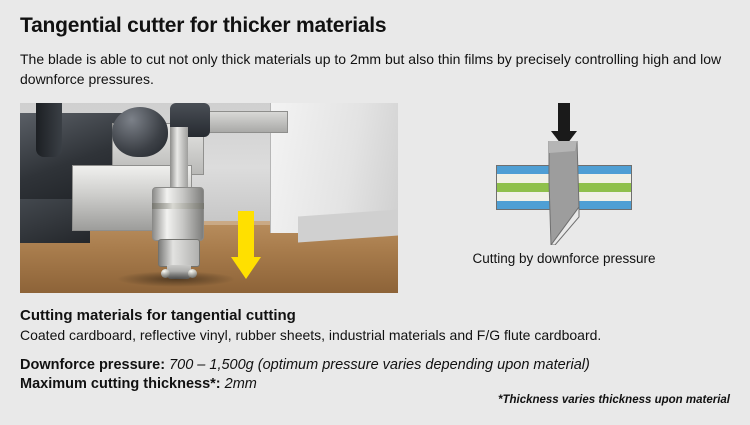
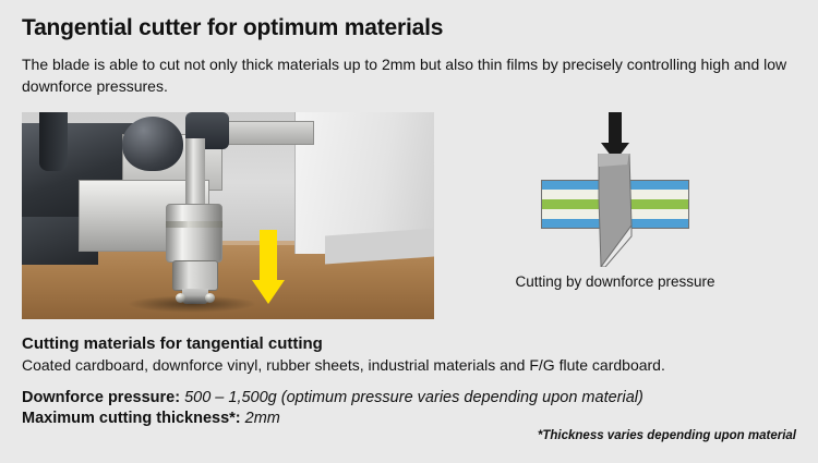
- Tangential cutter for thicker materials
+ Tangential cutter for optimum materials
  The blade is able to cut not only thick materials up to 2mm but also thin films by precisely controlling high and low downforce pressures.
  Cutting by downforce pressure
  Cutting materials for tangential cutting
- Coated cardboard, reflective vinyl, rubber sheets, industrial materials and F/G flute cardboard.
+ Coated cardboard, downforce vinyl, rubber sheets, industrial materials and F/G flute cardboard.
- Downforce pressure: 700 – 1,500g (optimum pressure varies depending upon material)
+ Downforce pressure: 500 – 1,500g (optimum pressure varies depending upon material)
  Maximum cutting thickness*: 2mm
- *Thickness varies thickness upon material
+ *Thickness varies depending upon material
